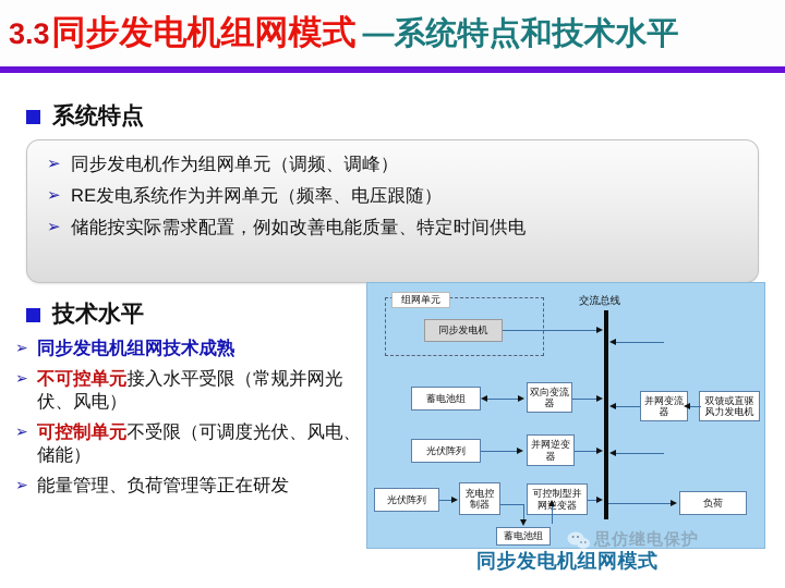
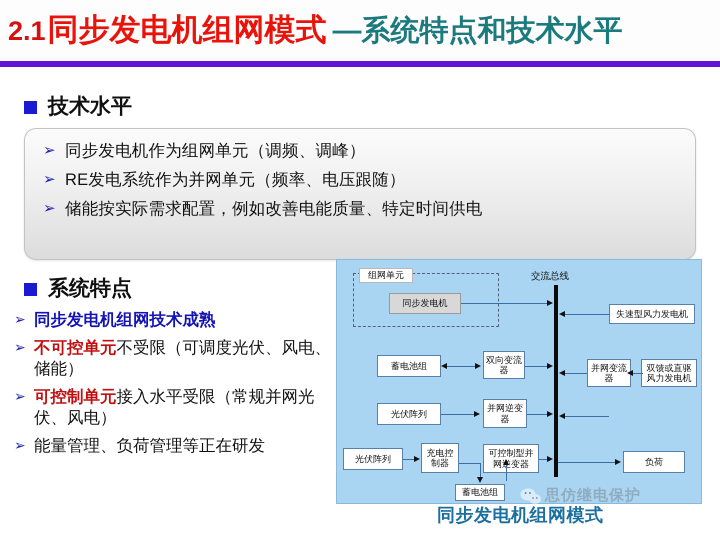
- 3.3
+ 2.1
  同步发电机组网模式
  —系统特点和技术水平
- 系统特点
+ 技术水平
  ➢
  同步发电机作为组网单元（调频、调峰）
  ➢
  RE发电系统作为并网单元（频率、电压跟随）
  ➢
  储能按实际需求配置，例如改善电能质量、特定时间供电
- 技术水平
+ 系统特点
  ➢
  同步发电机组网技术成熟
  ➢
- 不可控单元接入水平受限（常规并网光伏、风电）
+ 不可控单元不受限（可调度光伏、风电、储能）
  ➢
- 可控制单元不受限（可调度光伏、风电、储能）
+ 可控制单元接入水平受限（常规并网光伏、风电）
  ➢
  能量管理、负荷管理等正在研发
  组网单元
  交流总线
  同步发电机
+ 失速型风力发电机
  蓄电池组
  双向变流器
  并网变流器
  双馈或直驱风力发电机
  光伏阵列
  并网逆变器
  光伏阵列
  充电控制器
  蓄电池组
  可控制型并网逆变器
  负荷
  同步发电机组网模式
  思仿继电保护
